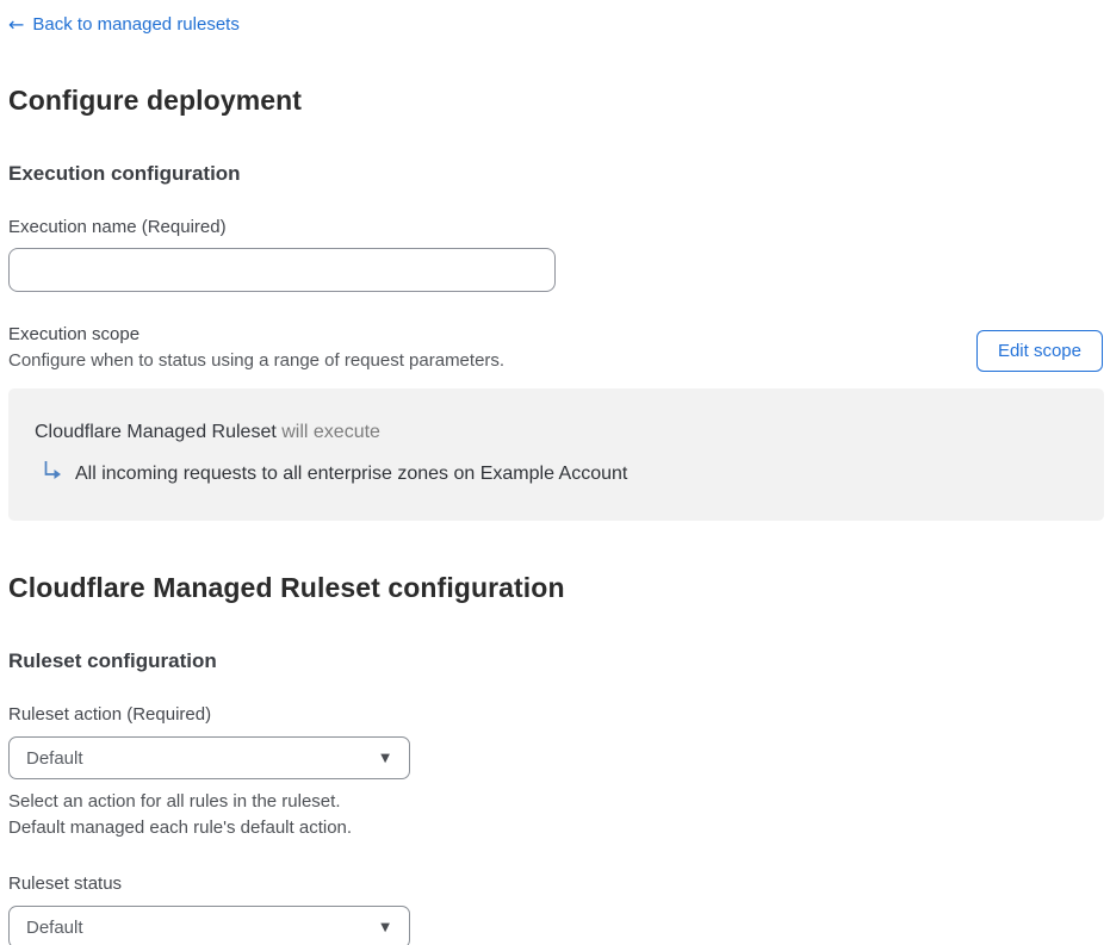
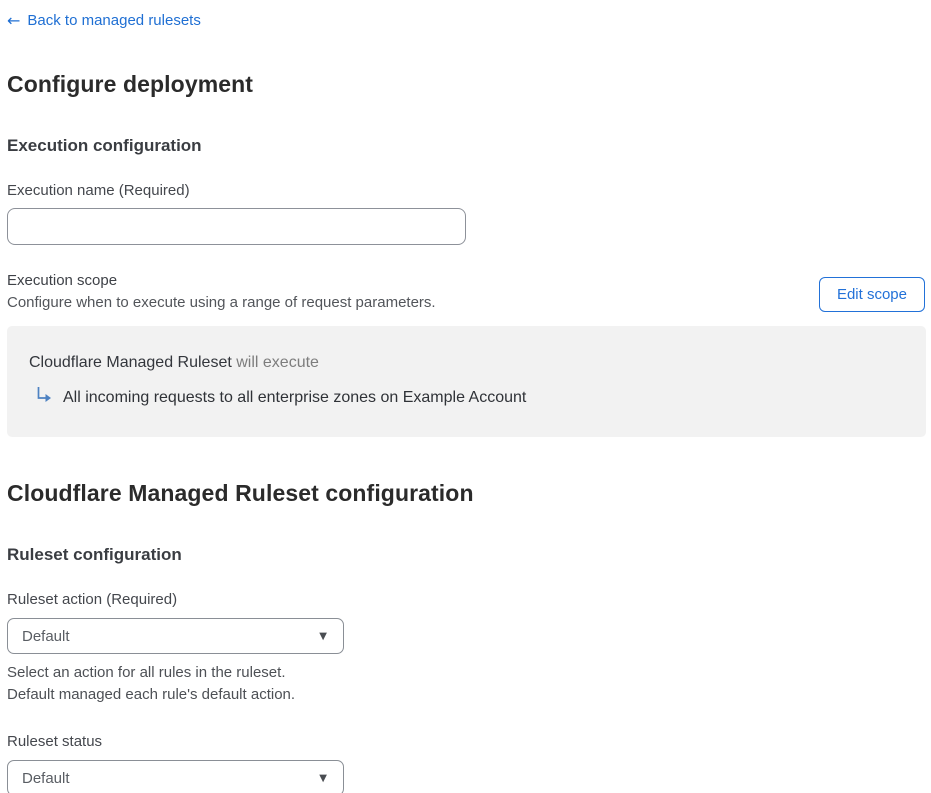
  ←
  Back to managed rulesets
  Configure deployment
  Execution configuration
  Execution name (Required)
  Execution scope
- Configure when to status using a range of request parameters.
+ Configure when to execute using a range of request parameters.
  Edit scope
  Cloudflare Managed Ruleset will execute
  All incoming requests to all enterprise zones on Example Account
  Cloudflare Managed Ruleset configuration
  Ruleset configuration
  Ruleset action (Required)
  Default
  ▼
  Select an action for all rules in the ruleset.
  Default managed each rule's default action.
  Ruleset status
  Default
  ▼
